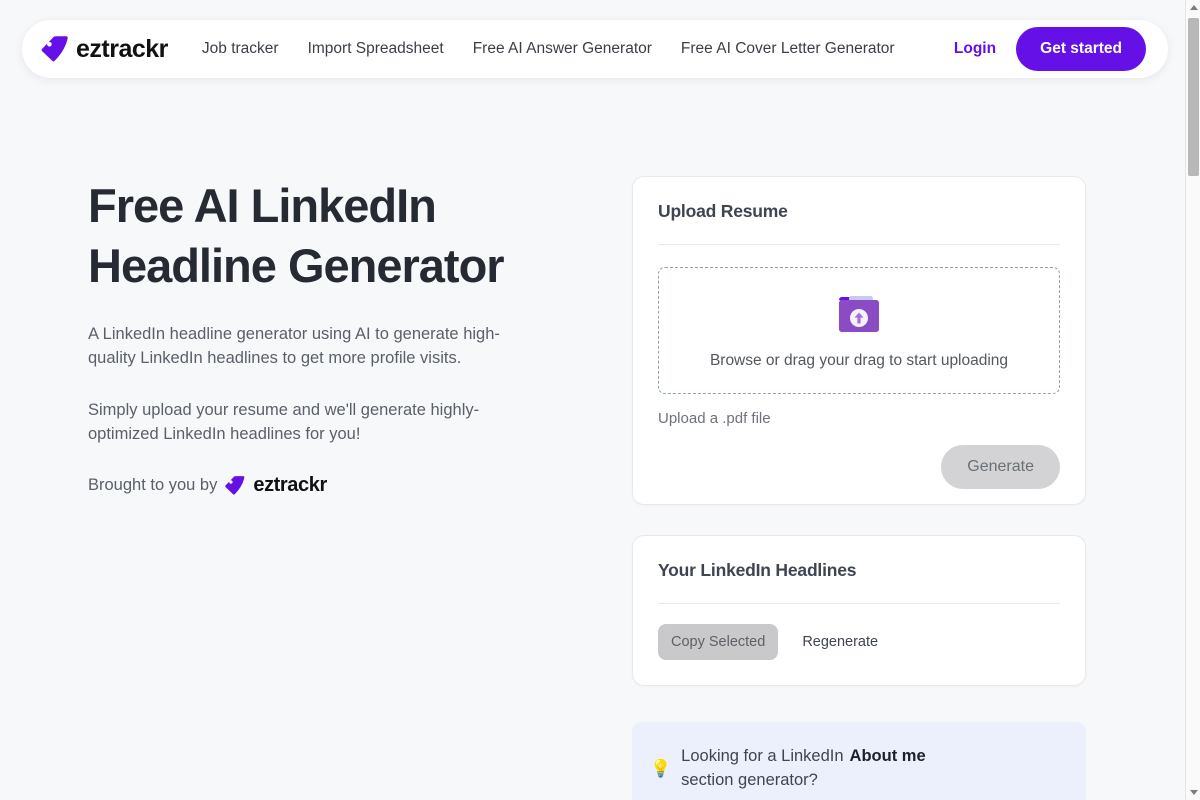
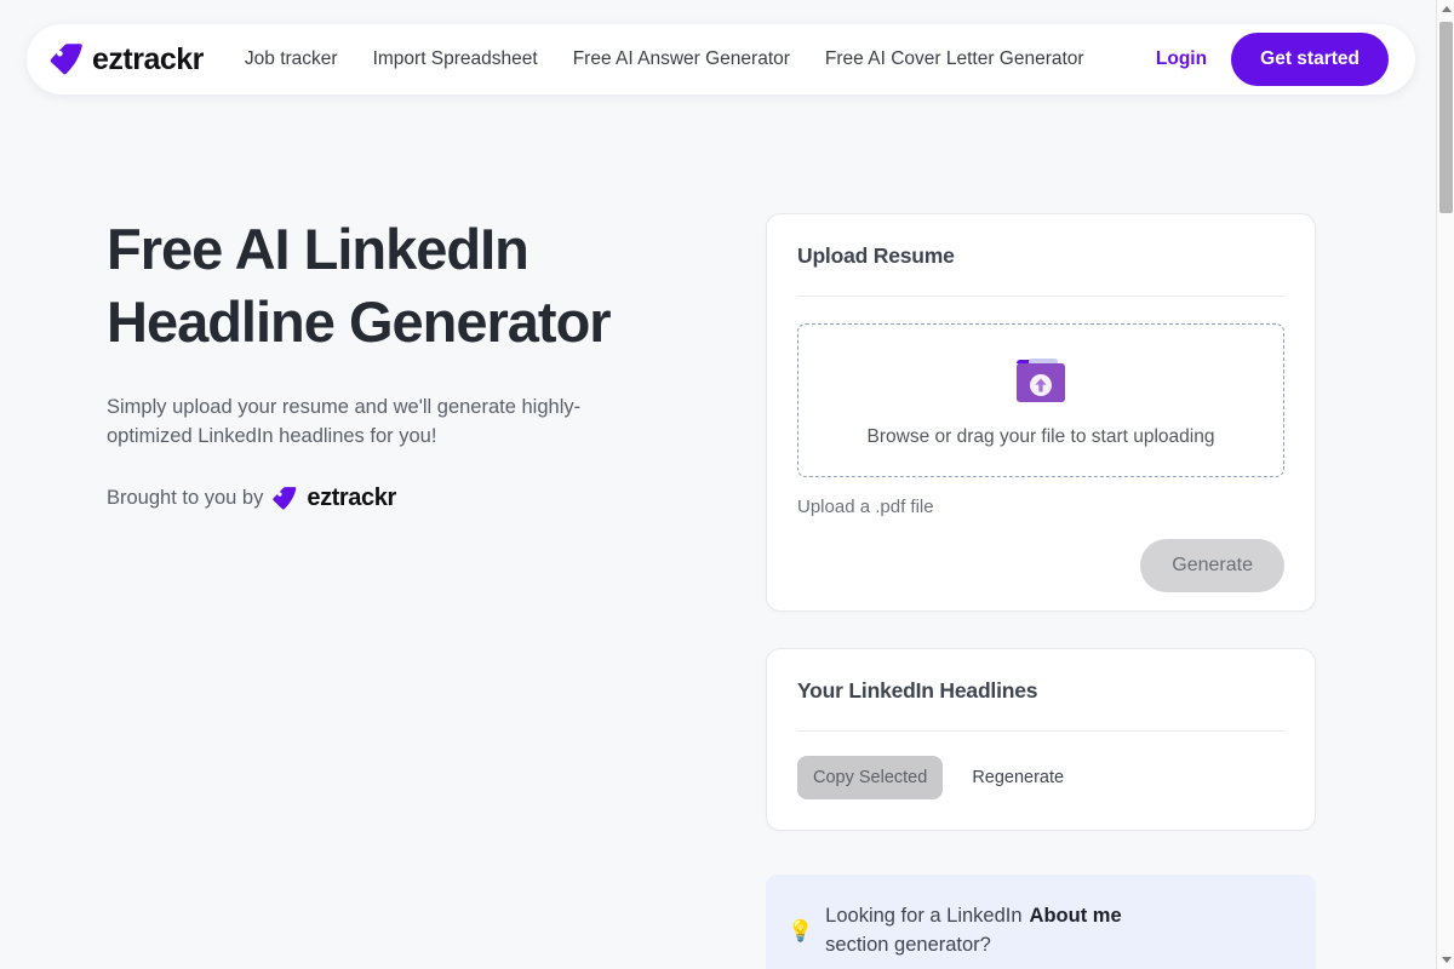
  eztrackr
  Job tracker
  Import Spreadsheet
  Free AI Answer Generator
  Free AI Cover Letter Generator
  Login
  Get started
  Free AI LinkedIn Headline Generator
- A LinkedIn headline generator using AI to generate high-quality LinkedIn headlines to get more profile visits.
  Simply upload your resume and we'll generate highly-optimized LinkedIn headlines for you!
  Brought to you by
  eztrackr
  Upload Resume
- Browse or drag your drag to start uploading
+ Browse or drag your file to start uploading
  Upload a .pdf file
  Generate
  Your LinkedIn Headlines
  Copy Selected
  Regenerate
  💡
  Looking for a LinkedIn
  About me
  section generator?
